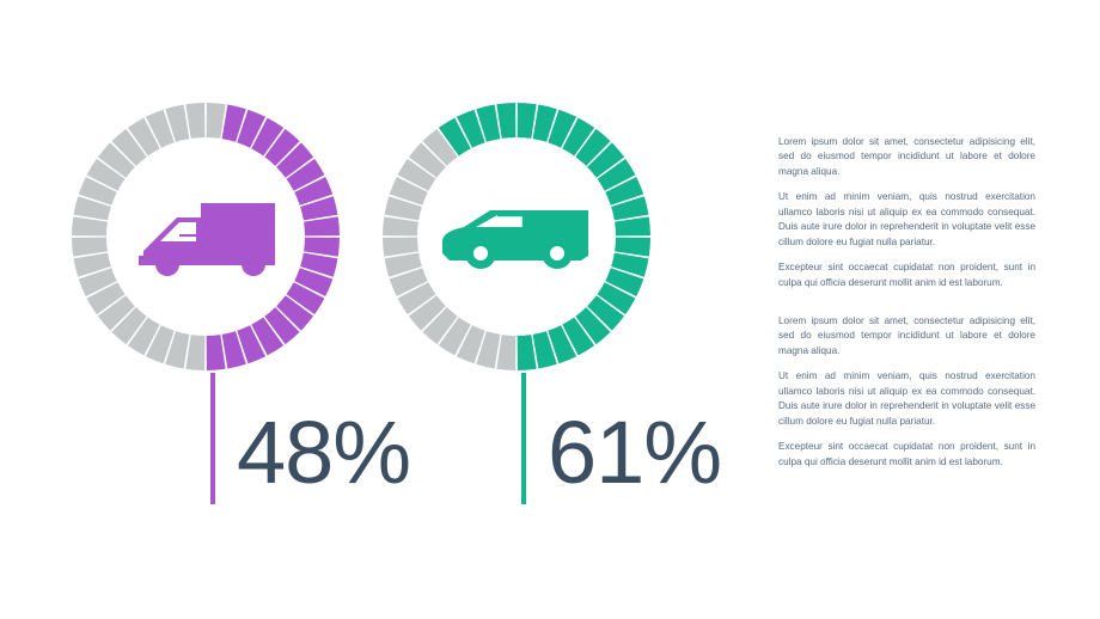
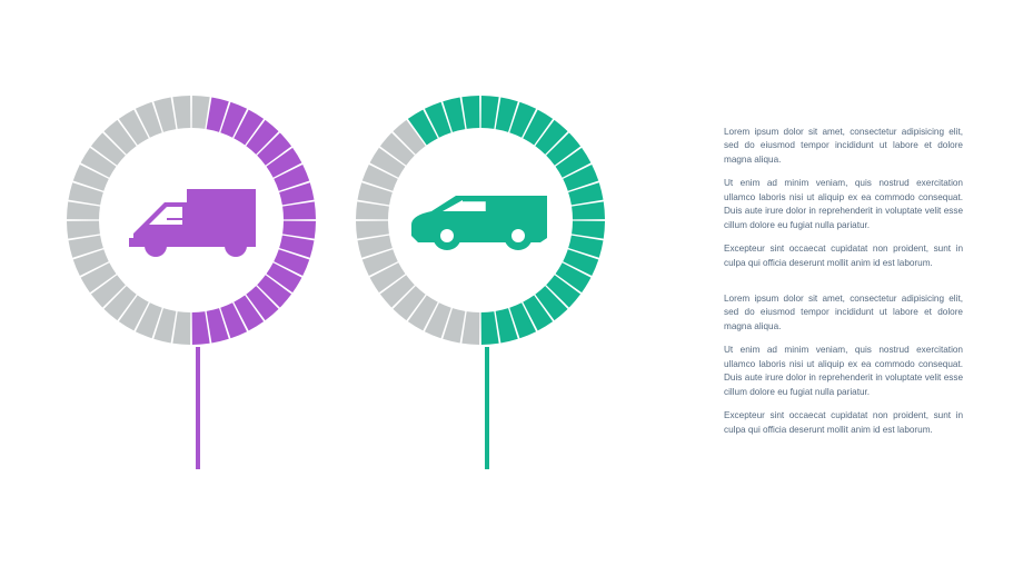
- 48%
- 61%
  Lorem ipsum dolor sit amet, consectetur adipisicing elit, sed do eiusmod tempor incididunt ut labore et dolore magna aliqua.
  Ut enim ad minim veniam, quis nostrud exercitation ullamco laboris nisi ut aliquip ex ea commodo consequat. Duis aute irure dolor in reprehenderit in voluptate velit esse cillum dolore eu fugiat nulla pariatur.
  Excepteur sint occaecat cupidatat non proident, sunt in culpa qui officia deserunt mollit anim id est laborum.
  Lorem ipsum dolor sit amet, consectetur adipisicing elit, sed do eiusmod tempor incididunt ut labore et dolore magna aliqua.
  Ut enim ad minim veniam, quis nostrud exercitation ullamco laboris nisi ut aliquip ex ea commodo consequat. Duis aute irure dolor in reprehenderit in voluptate velit esse cillum dolore eu fugiat nulla pariatur.
  Excepteur sint occaecat cupidatat non proident, sunt in culpa qui officia deserunt mollit anim id est laborum.
